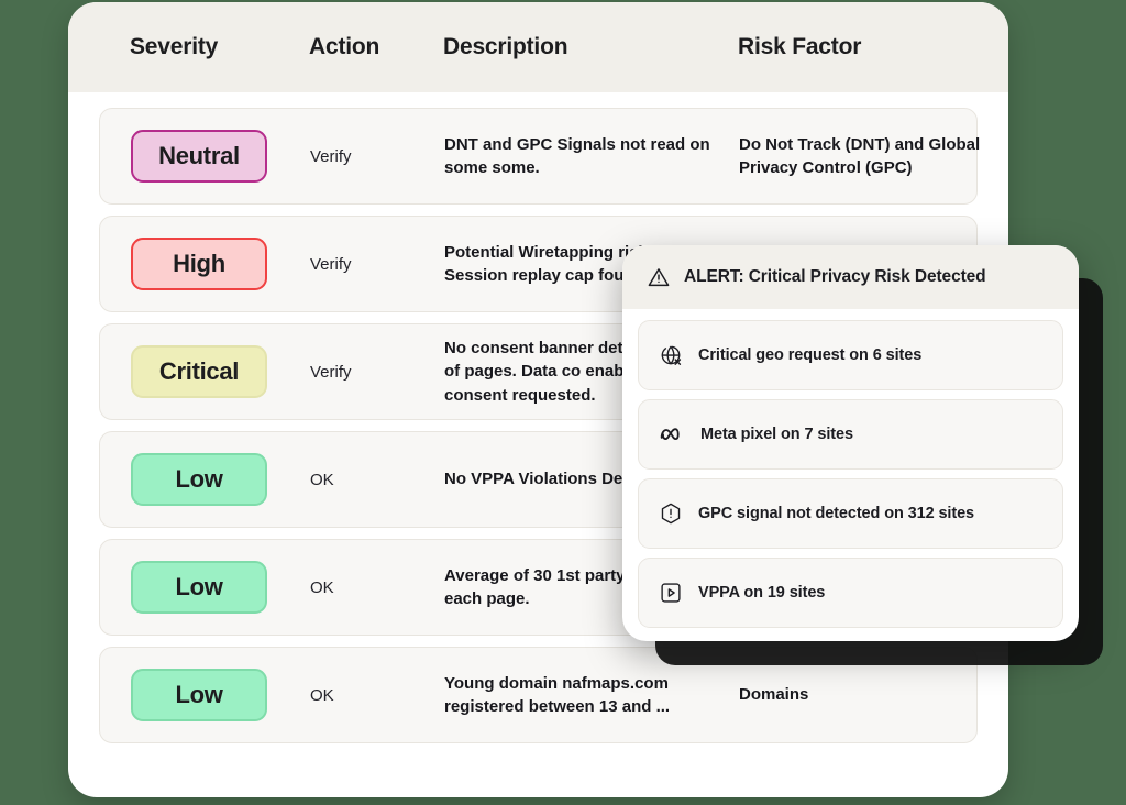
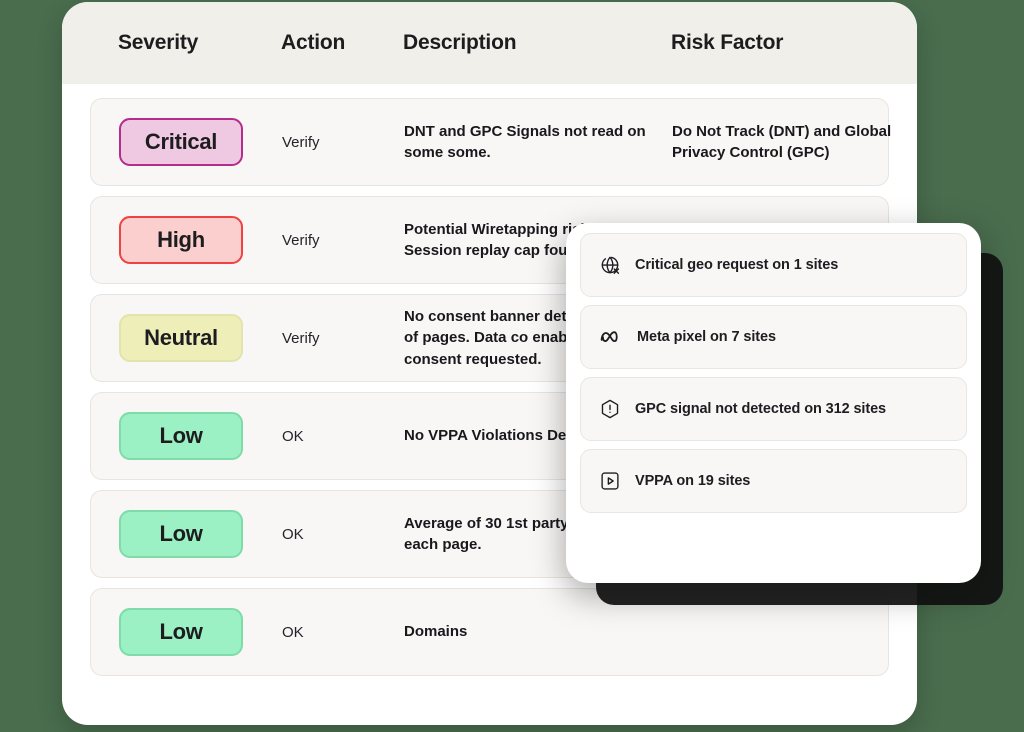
  Severity
  Action
  Description
  Risk Factor
- Neutral
+ Critical
  Verify
  DNT and GPC Signals not read on some some.
  Do Not Track (DNT) and Global Privacy Control (GPC)
  High
  Verify
  Potential Wiretapping ri Session replay cap fou
- Critical
+ Neutral
  Verify
  No consent banner det of pages. Data co enab consent requested.
  Low
  OK
  No VPPA Violations De
  Low
  OK
  Average of 30 1st party each page.
  Low
  OK
- Young domain nafmaps.com registered between 13 and ...
  Domains
- ALERT: Critical Privacy Risk Detected
- Critical geo request on 6 sites
+ Critical geo request on 1 sites
  Meta pixel on 7 sites
  GPC signal not detected on 312 sites
  VPPA on 19 sites
